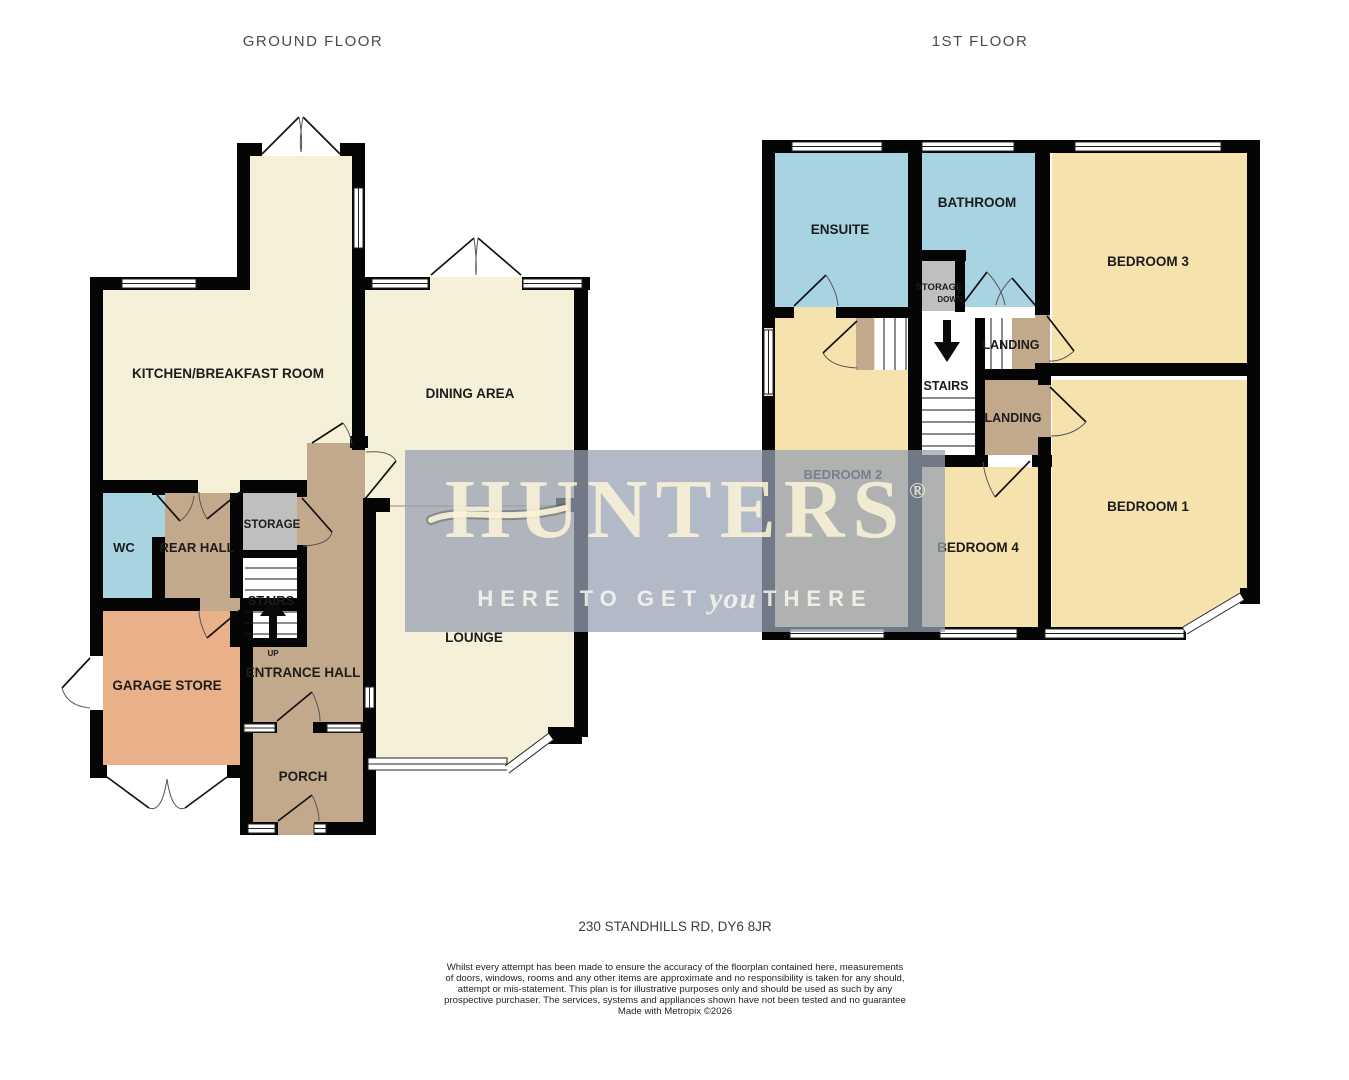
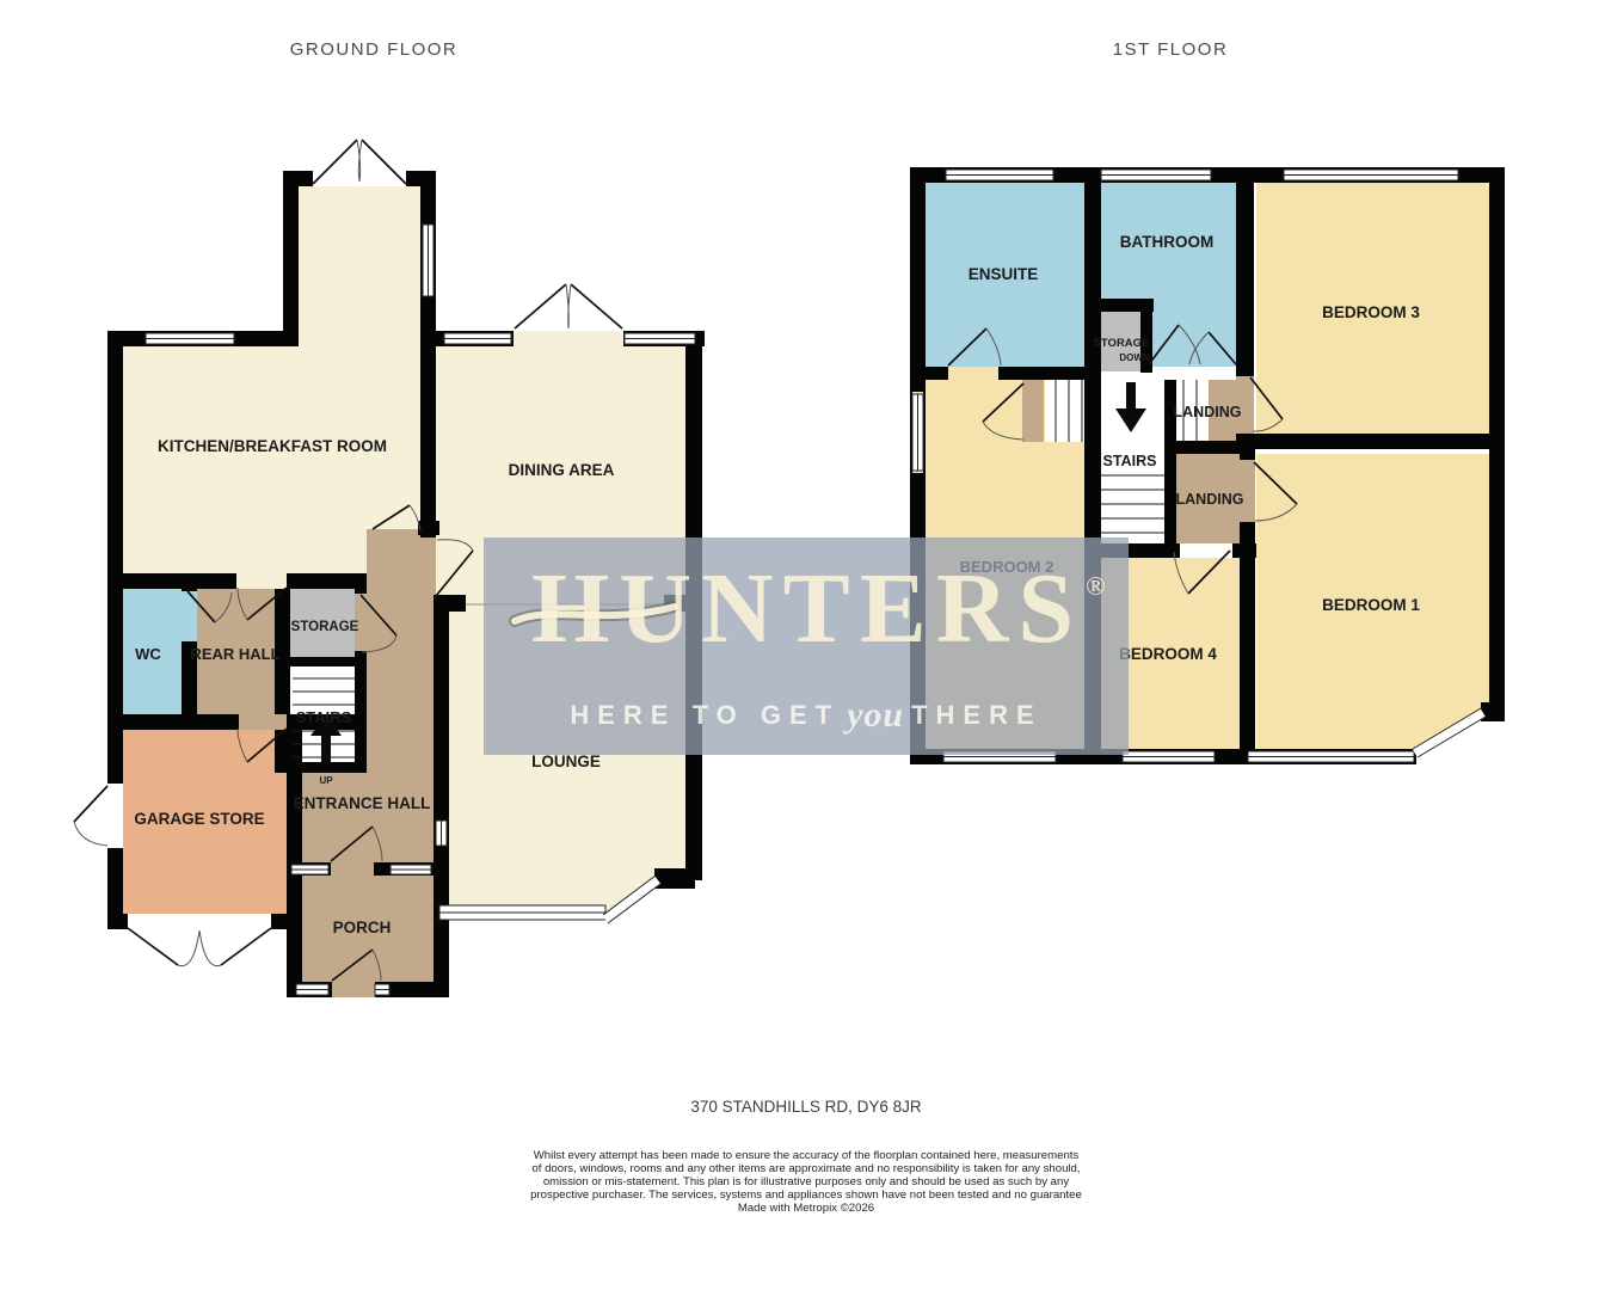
  GROUND FLOOR
  1ST FLOOR
  KITCHEN/BREAKFAST ROOM
  DINING AREA
  WC
  REAR HALL
  STORAGE
  STAIRS
  UP
  GARAGE STORE
  ENTRANCE HALL
  LOUNGE
  PORCH
  ENSUITE
  BATHROOM
  BEDROOM 3
  STORAGE
  DOWN
  STAIRS
  LANDING
  LANDING
  BEDROOM 2
  BEDROOM 4
  BEDROOM 1
  HUNTERS
  ®
  HERE TO GET you THERE
- 230 STANDHILLS RD, DY6 8JR
+ 370 STANDHILLS RD, DY6 8JR
  Whilst every attempt has been made to ensure the accuracy of the floorplan contained here, measurements
  of doors, windows, rooms and any other items are approximate and no responsibility is taken for any should,
- attempt or mis-statement. This plan is for illustrative purposes only and should be used as such by any
+ omission or mis-statement. This plan is for illustrative purposes only and should be used as such by any
  prospective purchaser. The services, systems and appliances shown have not been tested and no guarantee
  Made with Metropix ©2026
